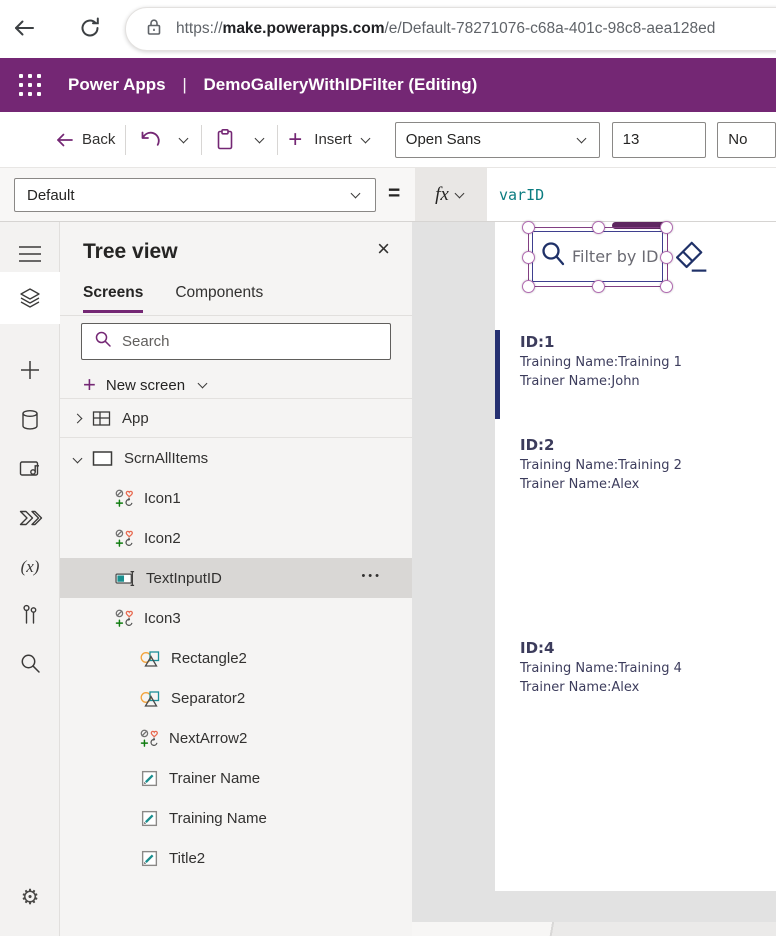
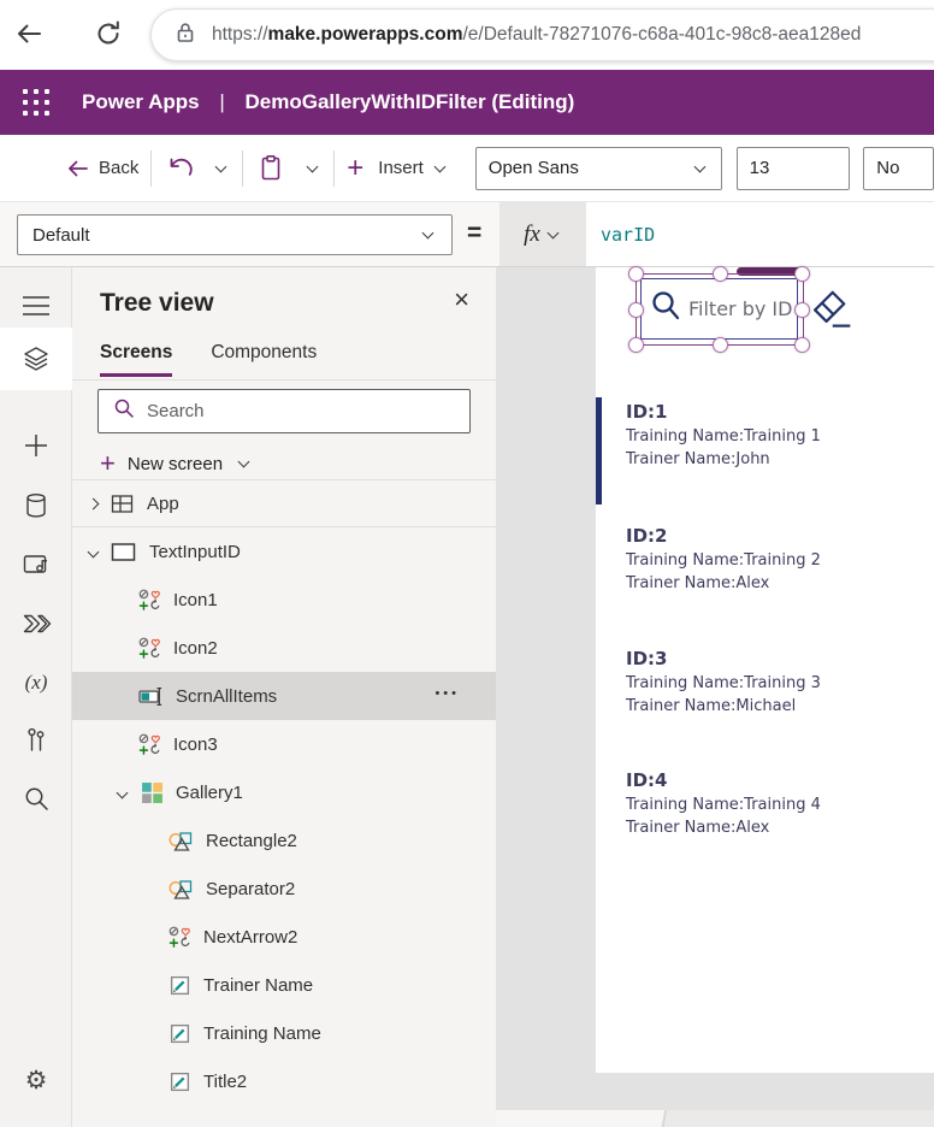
  https://make.powerapps.com/e/Default-78271076-c68a-401c-98c8-aea128ed
  Power Apps | DemoGalleryWithIDFilter (Editing)
  Back
  +
  Insert
  Open Sans
  13
  No
  Default
  =
  fx
  varID
  (x)
  ⚙
  Tree view
  ×
  Screens
  Components
  Search
  +
  New screen
  App
- ScrnAllItems
+ TextInputID
  Icon1
  Icon2
- TextInputID
+ ScrnAllItems
  •••
  Icon3
+ Gallery1
  Rectangle2
  Separator2
  NextArrow2
  Trainer Name
  Training Name
  Title2
  Filter by ID
  ID:1
  Training Name:Training 1
  Trainer Name:John
  ID:2
  Training Name:Training 2
  Trainer Name:Alex
+ ID:3
+ Training Name:Training 3
+ Trainer Name:Michael
  ID:4
  Training Name:Training 4
  Trainer Name:Alex
